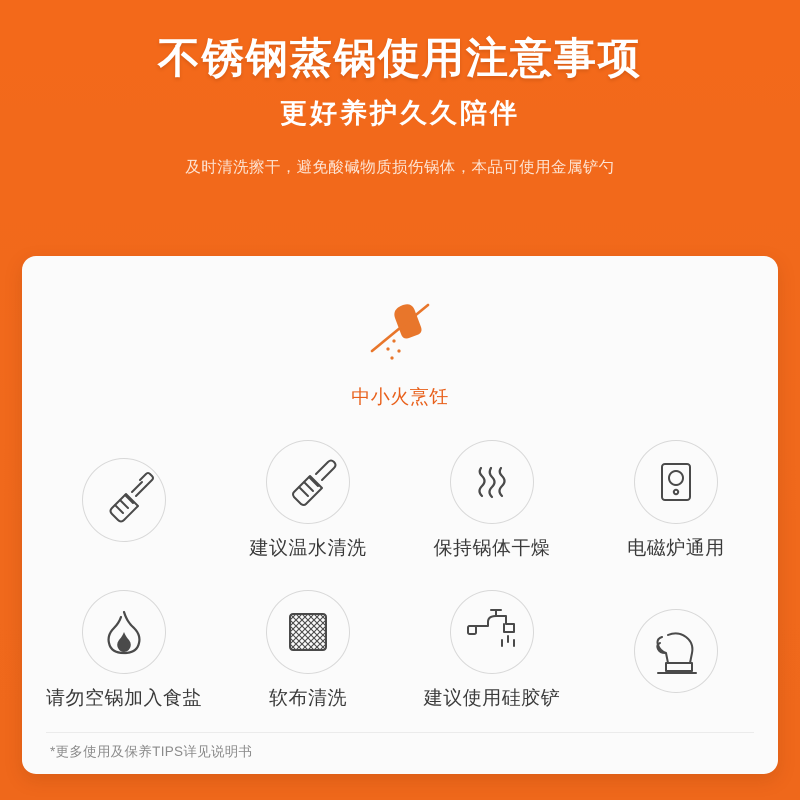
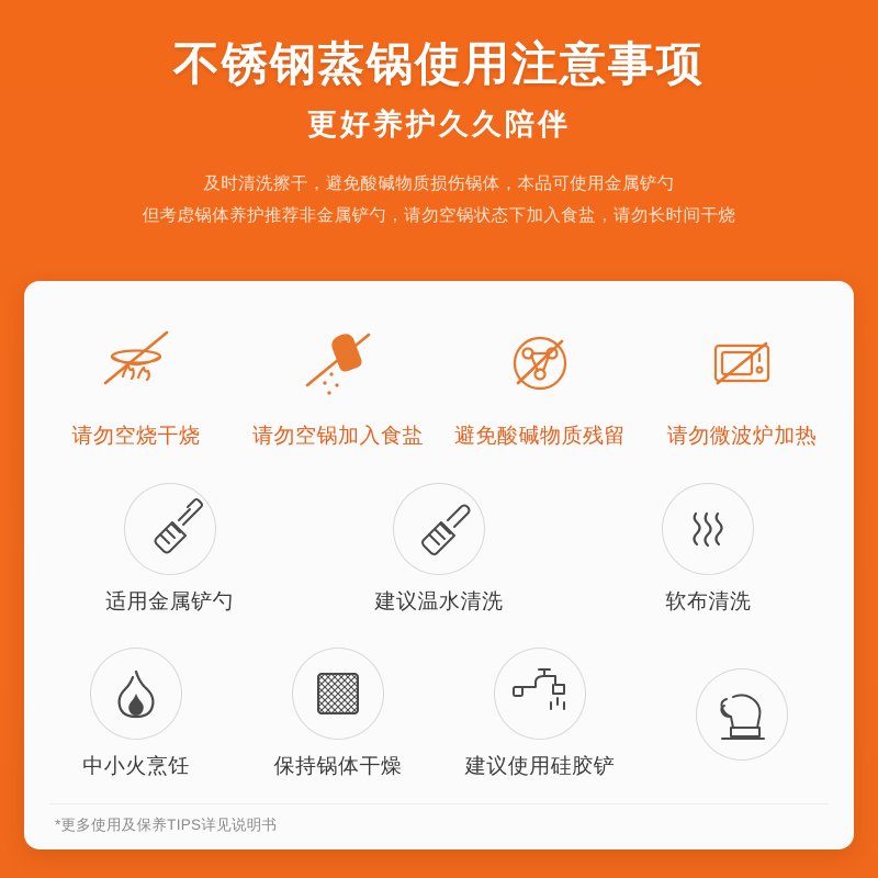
  不锈钢蒸锅使用注意事项
  更好养护久久陪伴
  及时清洗擦干，避免酸碱物质损伤锅体，本品可使用金属铲勺
+ 但考虑锅体养护推荐非金属铲勺，请勿空锅状态下加入食盐，请勿长时间干烧
+ 请勿空烧干烧
- 中小火烹饪
+ 请勿空锅加入食盐
+ 避免酸碱物质残留
+ 请勿微波炉加热
+ 适用金属铲勺
  建议温水清洗
- 保持锅体干燥
+ 软布清洗
- 电磁炉通用
- 请勿空锅加入食盐
+ 中小火烹饪
- 软布清洗
+ 保持锅体干燥
  建议使用硅胶铲
  *更多使用及保养TIPS详见说明书
